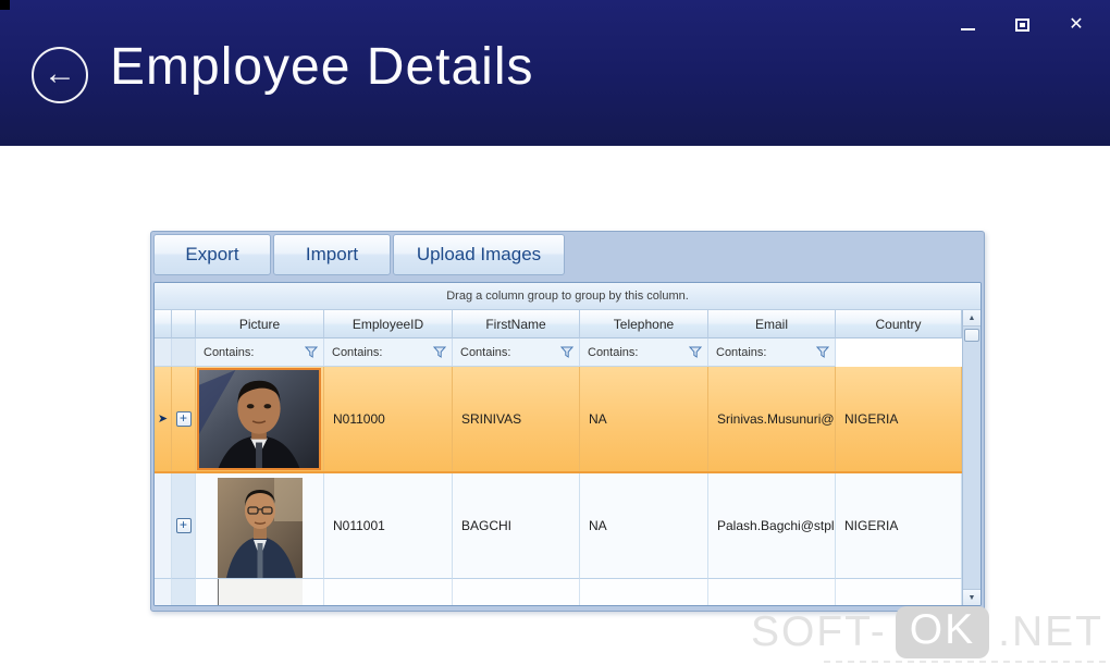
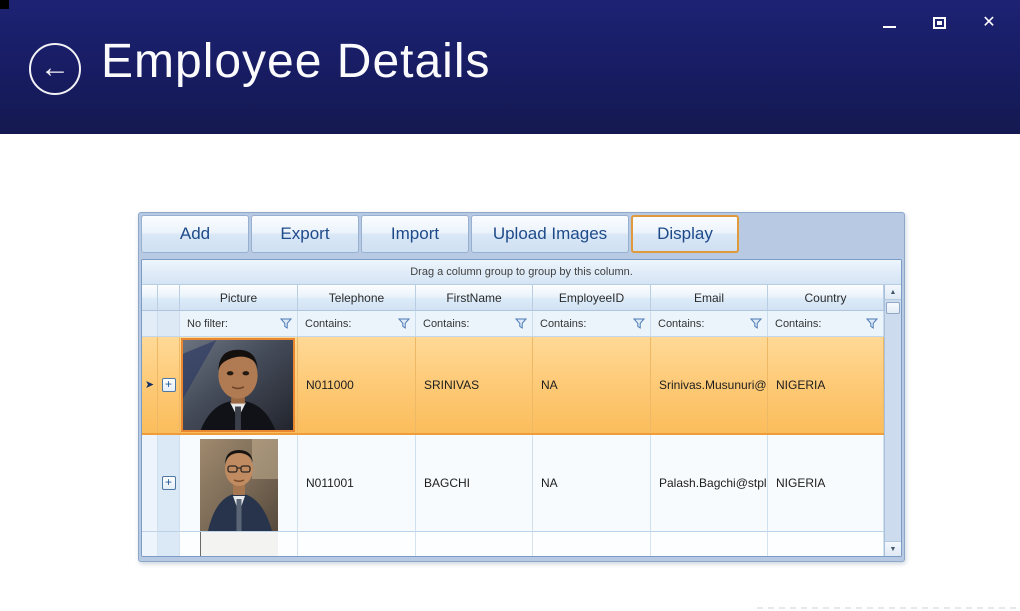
  ←
  Employee Details
  ✕
+ Add
  Export
  Import
  Upload Images
+ Display
  Drag a column group to group by this column.
  Picture
- EmployeeID
+ Telephone
  FirstName
- Telephone
+ EmployeeID
  Email
  Country
+ No filter:
  Contains:
  Contains:
  Contains:
  Contains:
  Contains:
  ➤
  +
  N011000
  SRINIVAS
  NA
  Srinivas.Musunuri@
  NIGERIA
  +
  N011001
  BAGCHI
  NA
  Palash.Bagchi@stpl
  NIGERIA
- SOFT-
- OK
- .NET
